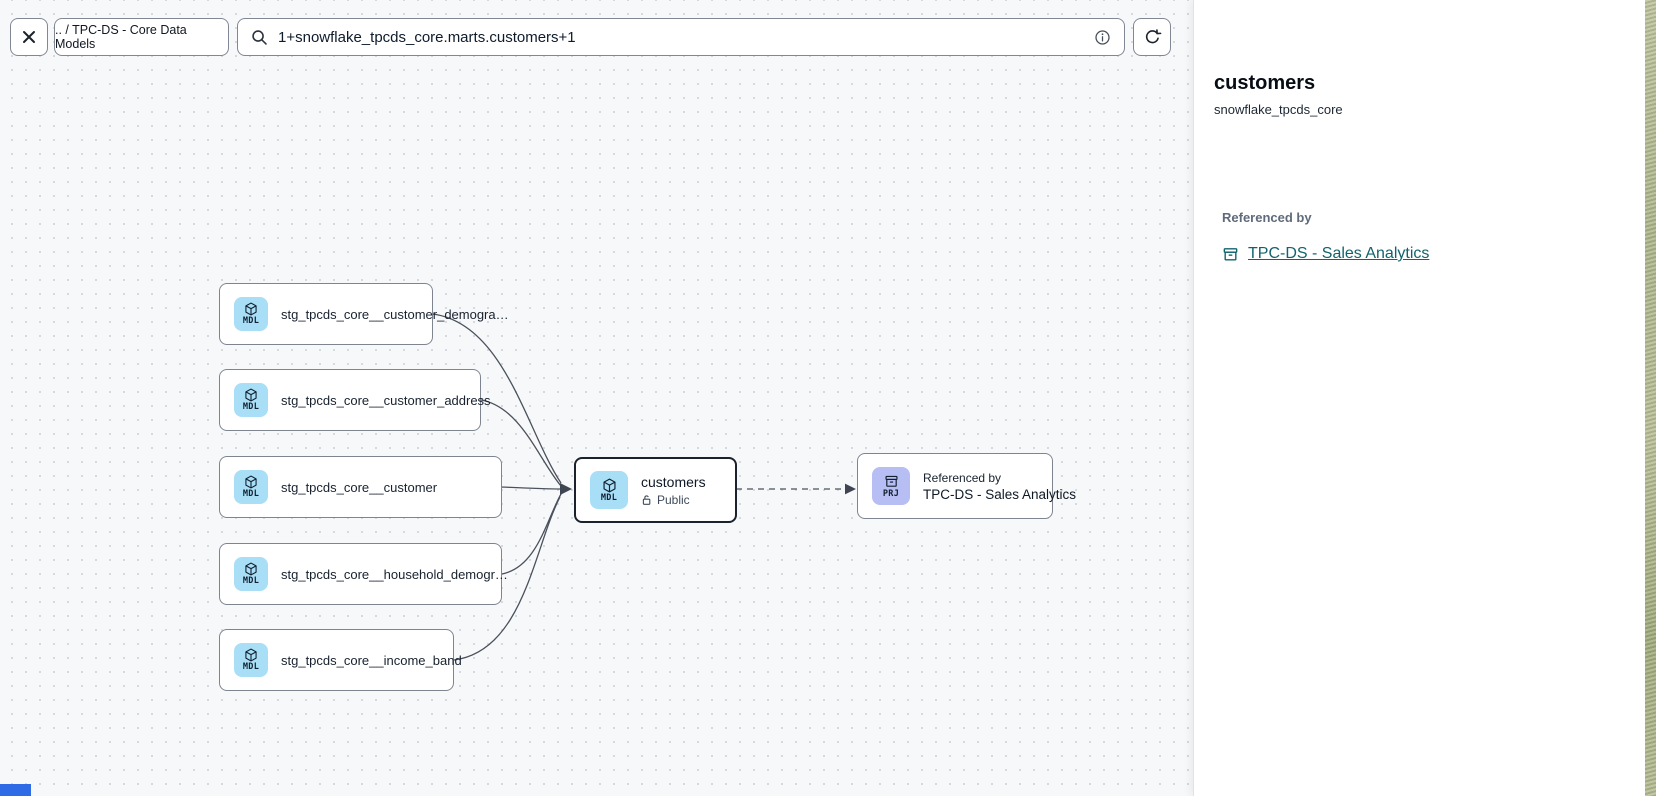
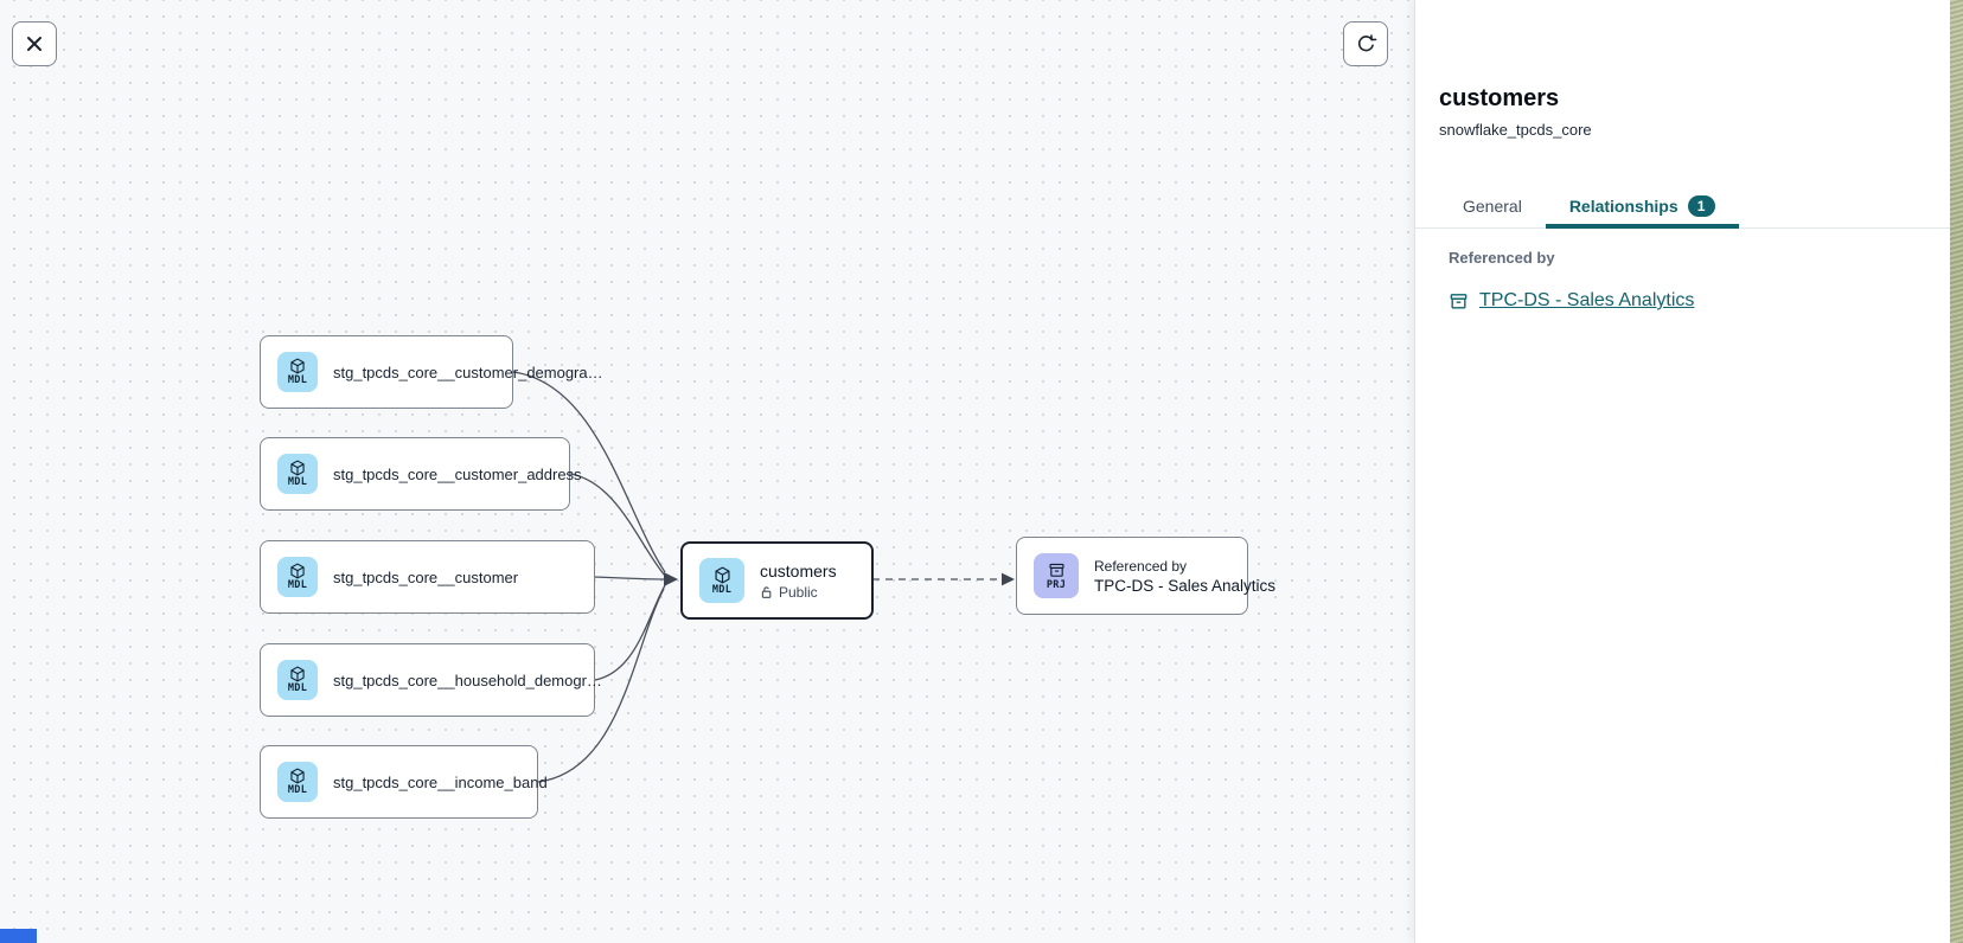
- .. / TPC-DS - Core Data Models
- 1+snowflake_tpcds_core.marts.customers+1
  MDL
  stg_tpcds_core__customer_demogra…
  MDL
  stg_tpcds_core__customer_address
  MDL
  stg_tpcds_core__customer
  MDL
  stg_tpcds_core__household_demogr…
  MDL
  stg_tpcds_core__income_band
  MDL
  customers
  Public
  PRJ
  Referenced by
  TPC-DS - Sales Analytics
  customers
  snowflake_tpcds_core
+ General
+ Relationships
+ 1
  Referenced by
  TPC-DS - Sales Analytics
